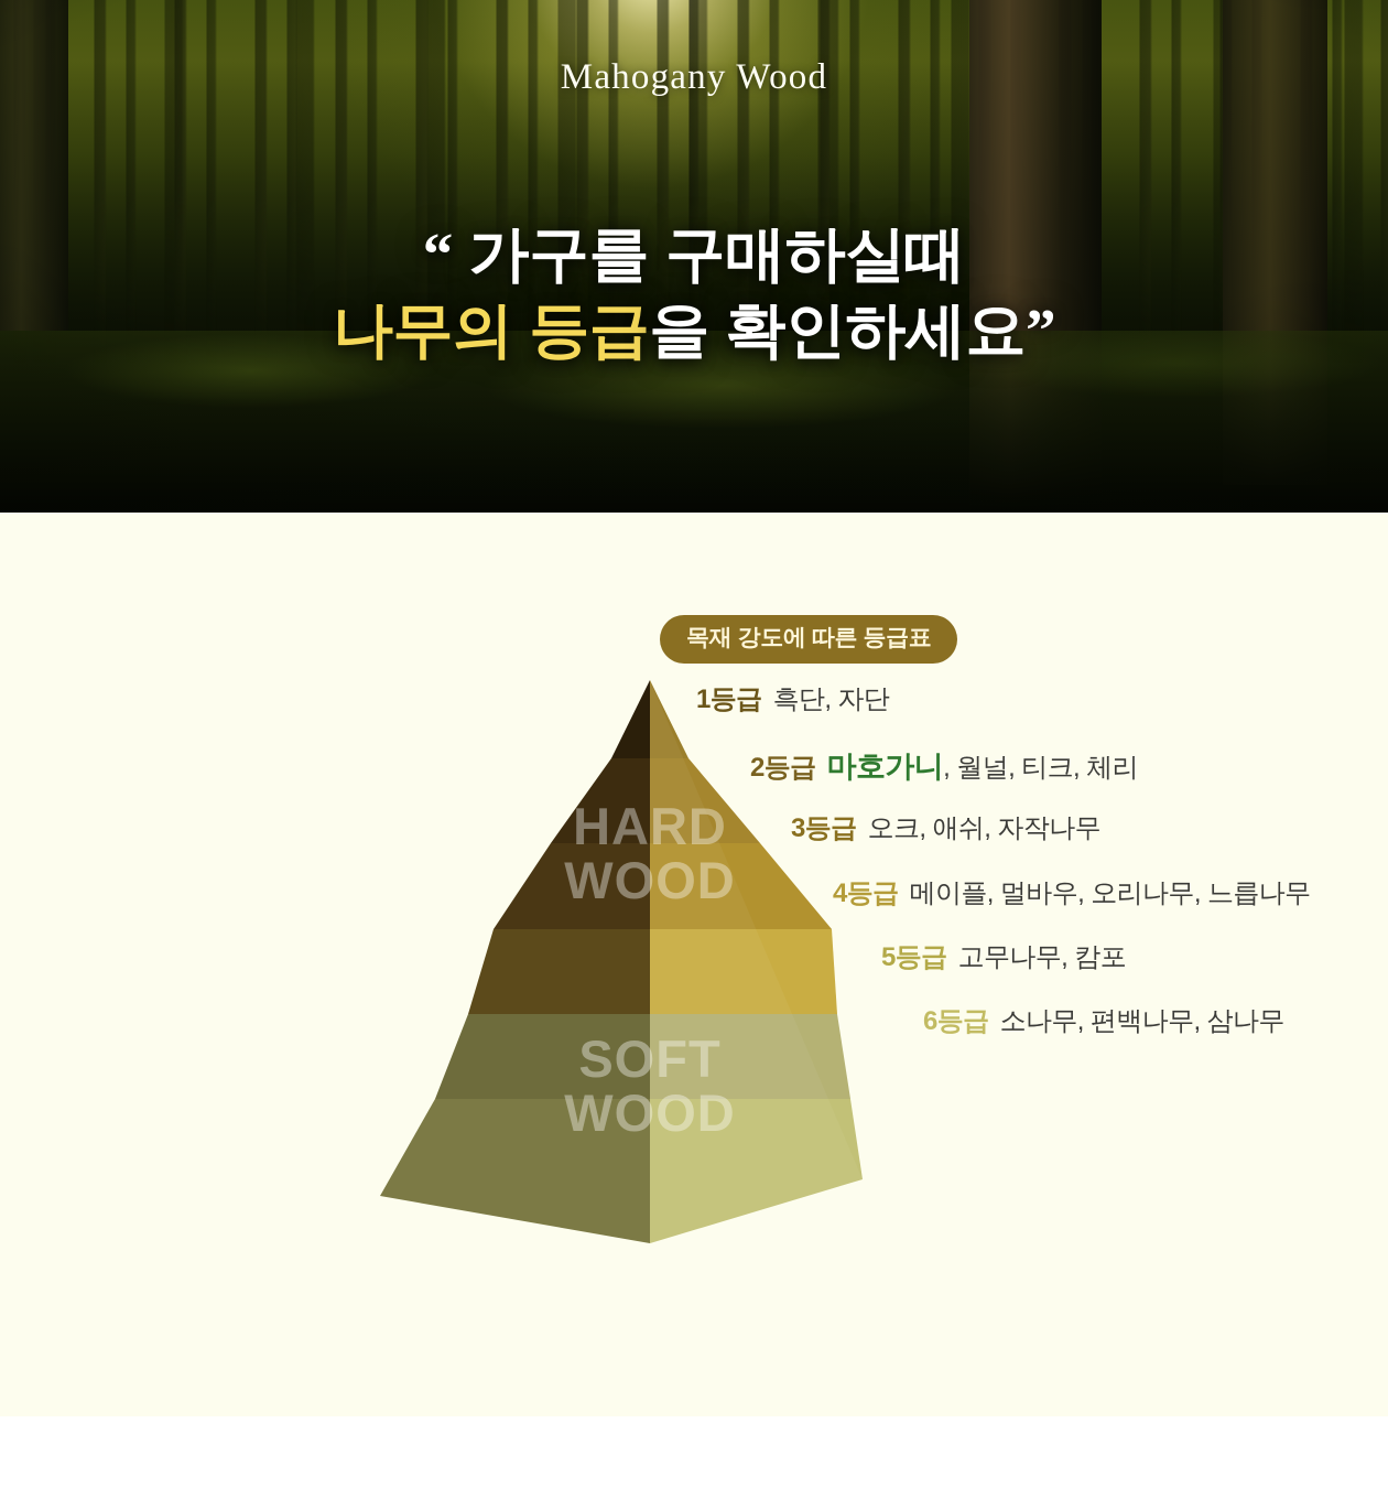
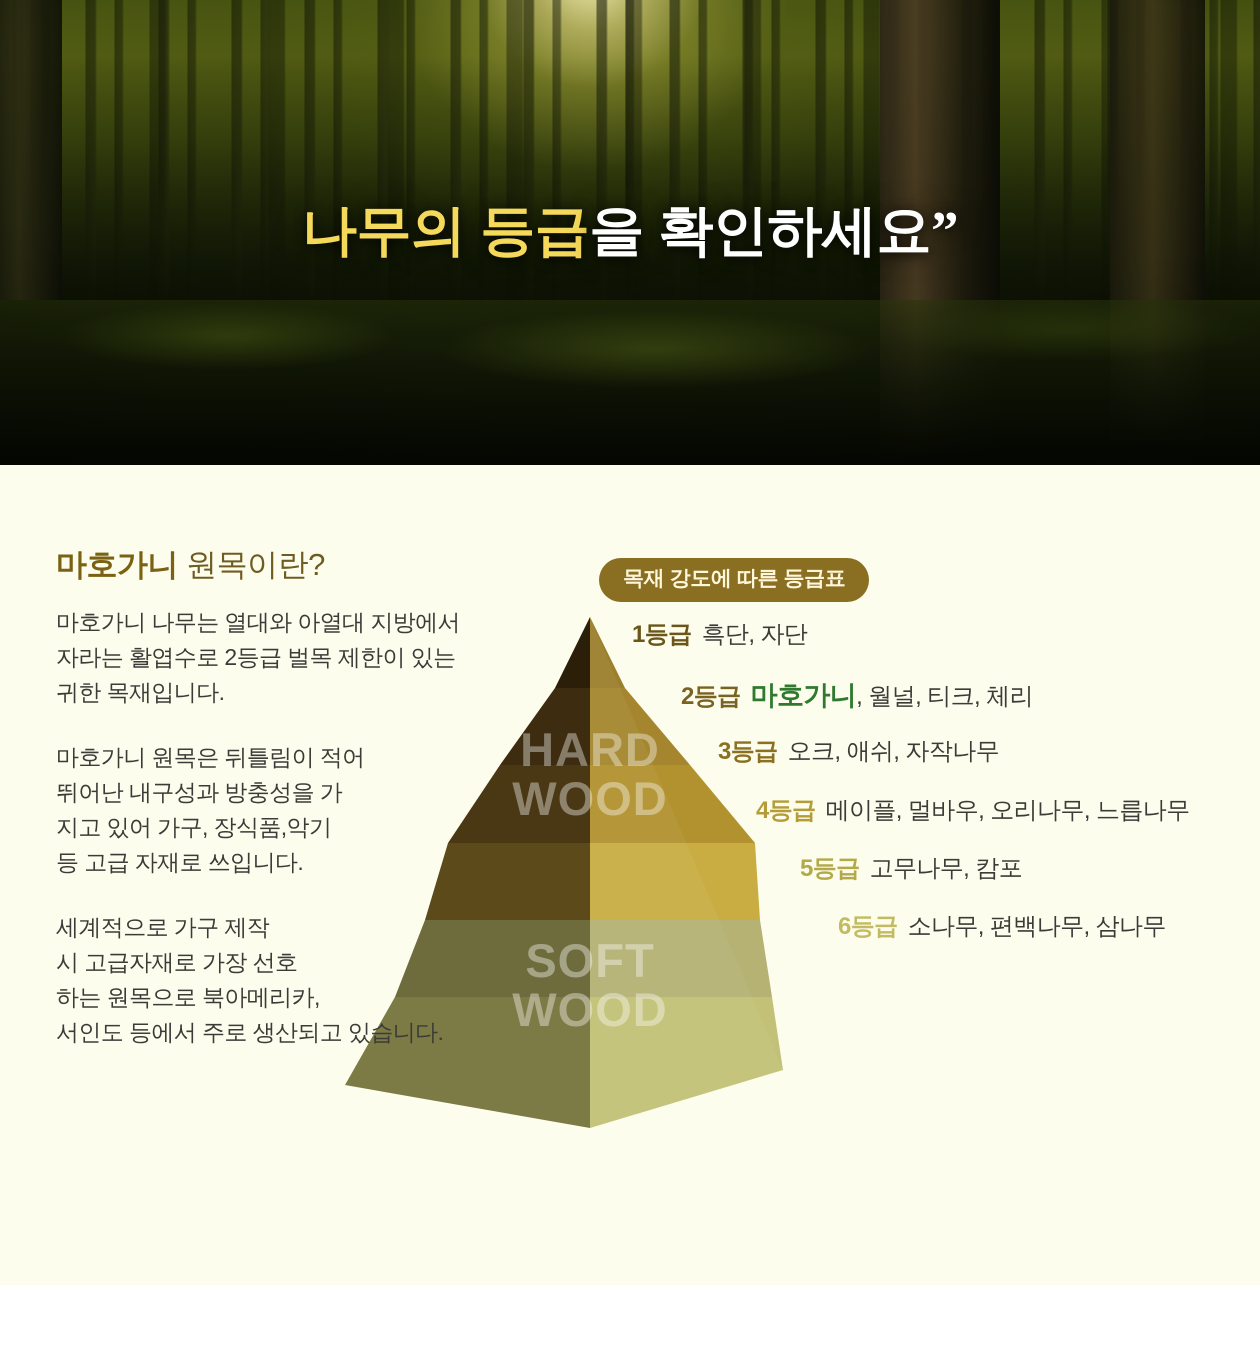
- Mahogany Wood
- “ 가구를 구매하실때
  나무의 등급을 확인하세요”
  HARD
  WOOD
  SOFT
  WOOD
+ 마호가니 원목이란?
+ 마호가니 나무는 열대와 아열대 지방에서
+ 자라는 활엽수로 2등급 벌목 제한이 있는
+ 귀한 목재입니다.
+ 마호가니 원목은 뒤틀림이 적어
+ 뛰어난 내구성과 방충성을 가
+ 지고 있어 가구, 장식품,악기
+ 등 고급 자재로 쓰입니다.
+ 세계적으로 가구 제작
+ 시 고급자재로 가장 선호
+ 하는 원목으로 북아메리카,
+ 서인도 등에서 주로 생산되고 있습니다.
  목재 강도에 따른 등급표
  1등급 흑단, 자단
  2등급 마호가니, 월널, 티크, 체리
  3등급 오크, 애쉬, 자작나무
  4등급 메이플, 멀바우, 오리나무, 느릅나무
  5등급 고무나무, 캄포
  6등급 소나무, 편백나무, 삼나무
